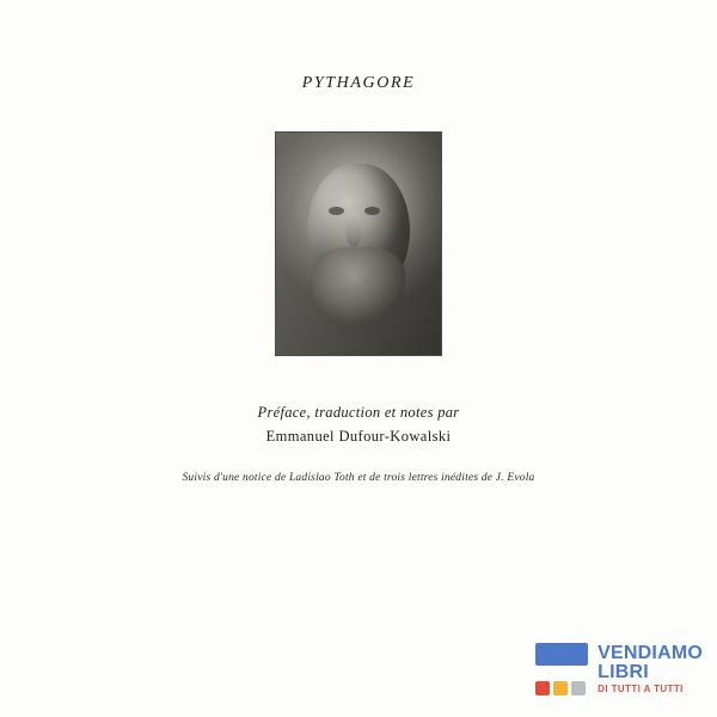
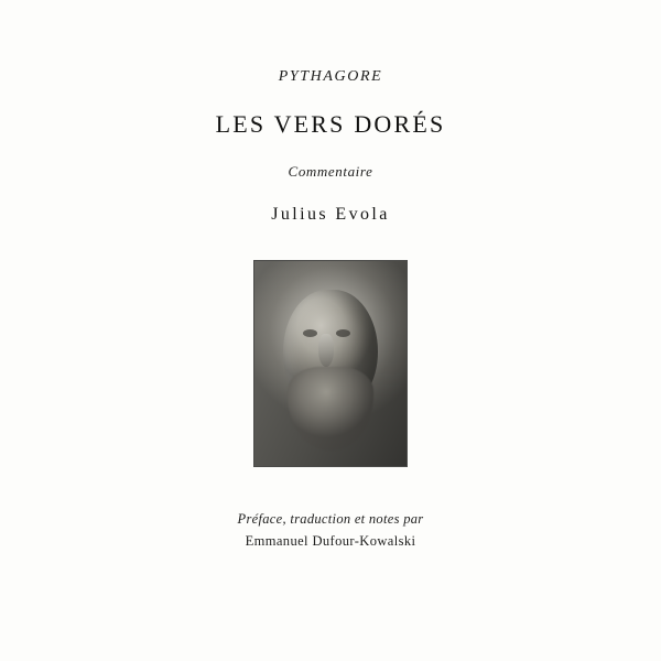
  PYTHAGORE
+ LES VERS DORÉS
+ Commentaire
+ Julius Evola
  Préface, traduction et notes par
  Emmanuel Dufour-Kowalski
- Suivis d'une notice de Ladislao Toth et de trois lettres inédites de J. Evola
- VENDIAMO
- LIBRI
- DI TUTTI A TUTTI
